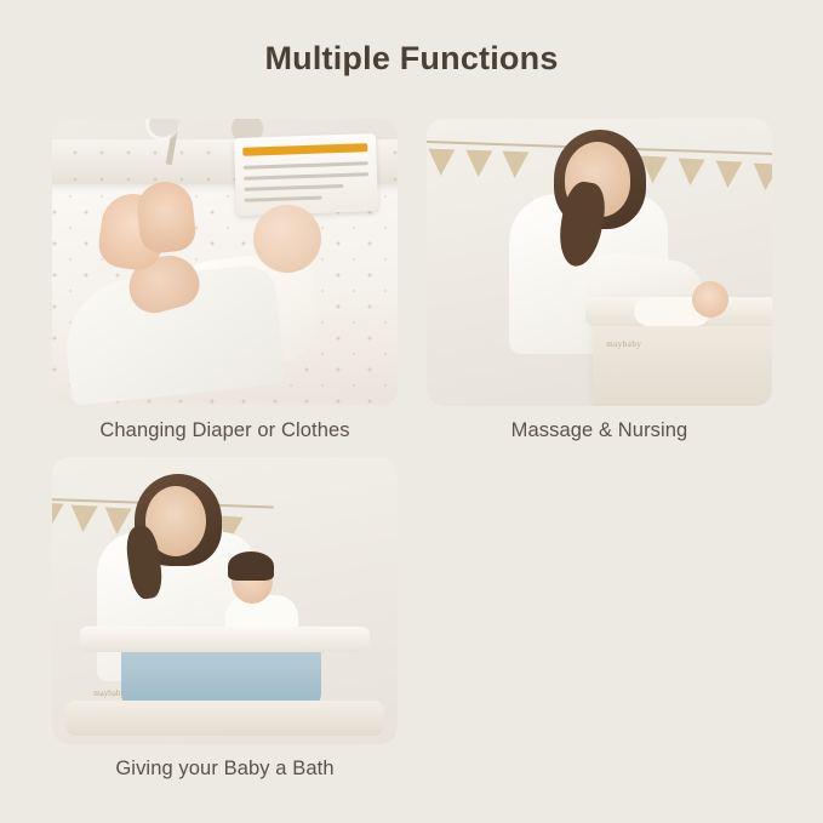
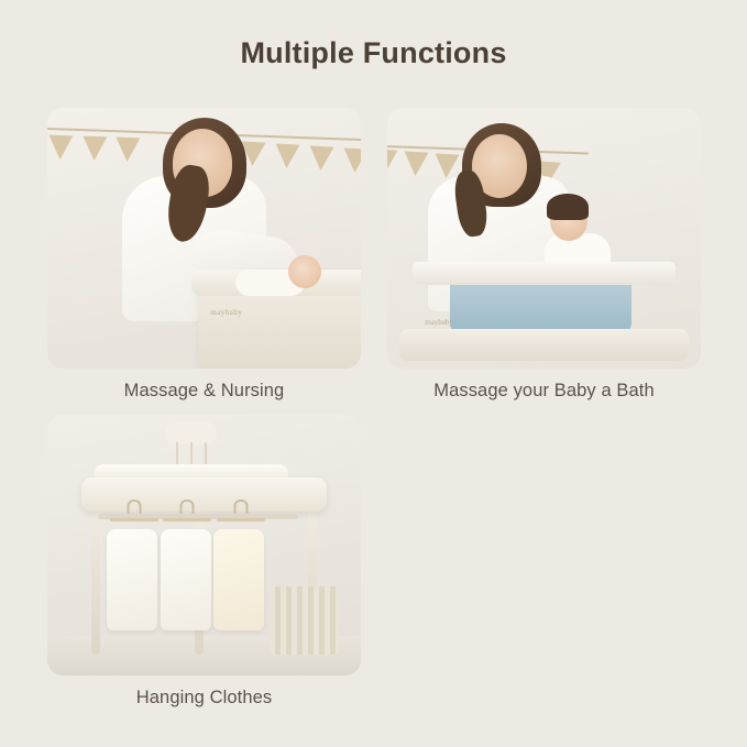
  Multiple Functions
- Changing Diaper or Clothes
  maybaby
  Massage & Nursing
  maybaby
- Giving your Baby a Bath
+ Massage your Baby a Bath
+ Hanging Clothes
